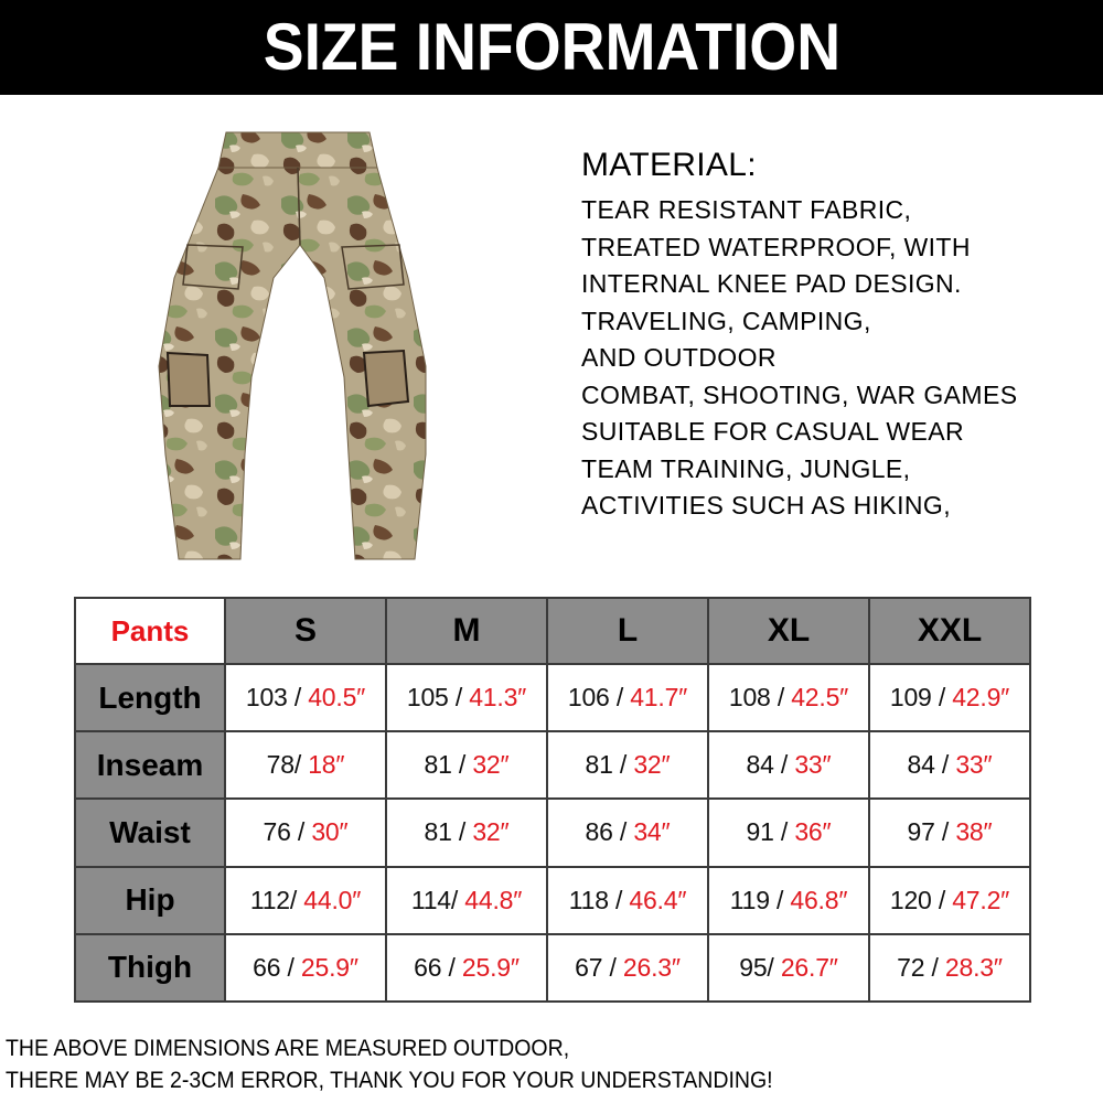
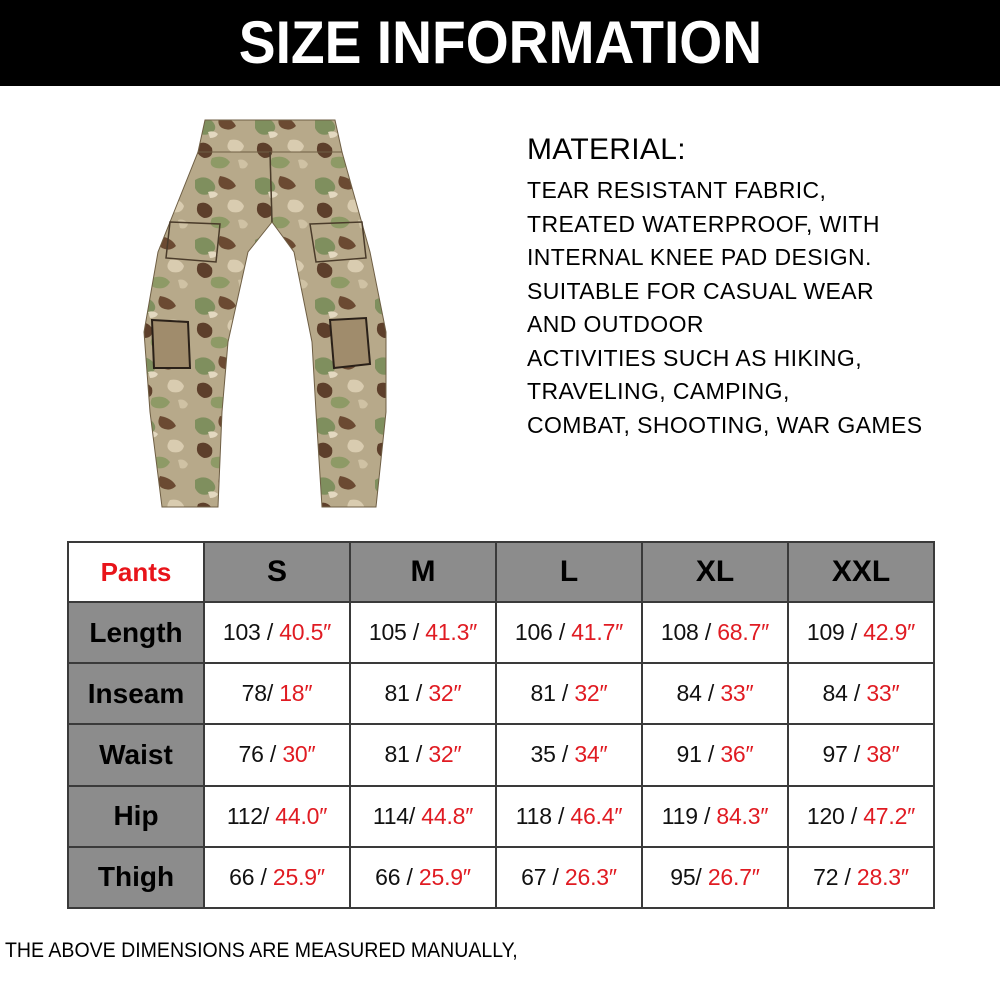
  SIZE INFORMATION
  MATERIAL:
  TEAR RESISTANT FABRIC,
  TREATED WATERPROOF, WITH
  INTERNAL KNEE PAD DESIGN.
- TRAVELING, CAMPING,
+ SUITABLE FOR CASUAL WEAR
  AND OUTDOOR
- COMBAT, SHOOTING, WAR GAMES
+ ACTIVITIES SUCH AS HIKING,
- SUITABLE FOR CASUAL WEAR
+ TRAVELING, CAMPING,
- TEAM TRAINING, JUNGLE,
- ACTIVITIES SUCH AS HIKING,
+ COMBAT, SHOOTING, WAR GAMES
  Pants	S	M	L	XL	XXL
- Length	103 / 40.5″	105 / 41.3″	106 / 41.7″	108 / 42.5″	109 / 42.9″
+ Length	103 / 40.5″	105 / 41.3″	106 / 41.7″	108 / 68.7″	109 / 42.9″
  Inseam	78/ 18″	81 / 32″	81 / 32″	84 / 33″	84 / 33″
- Waist	76 / 30″	81 / 32″	86 / 34″	91 / 36″	97 / 38″
+ Waist	76 / 30″	81 / 32″	35 / 34″	91 / 36″	97 / 38″
- Hip	112/ 44.0″	114/ 44.8″	118 / 46.4″	119 / 46.8″	120 / 47.2″
+ Hip	112/ 44.0″	114/ 44.8″	118 / 46.4″	119 / 84.3″	120 / 47.2″
  Thigh	66 / 25.9″	66 / 25.9″	67 / 26.3″	95/ 26.7″	72 / 28.3″
- THE ABOVE DIMENSIONS ARE MEASURED OUTDOOR,
+ THE ABOVE DIMENSIONS ARE MEASURED MANUALLY,
- THERE MAY BE 2-3CM ERROR, THANK YOU FOR YOUR UNDERSTANDING!
